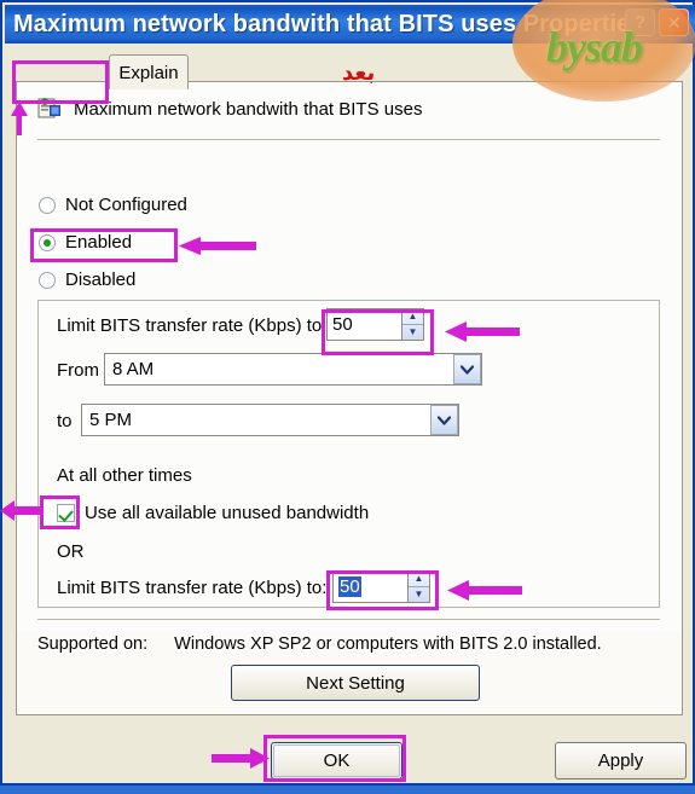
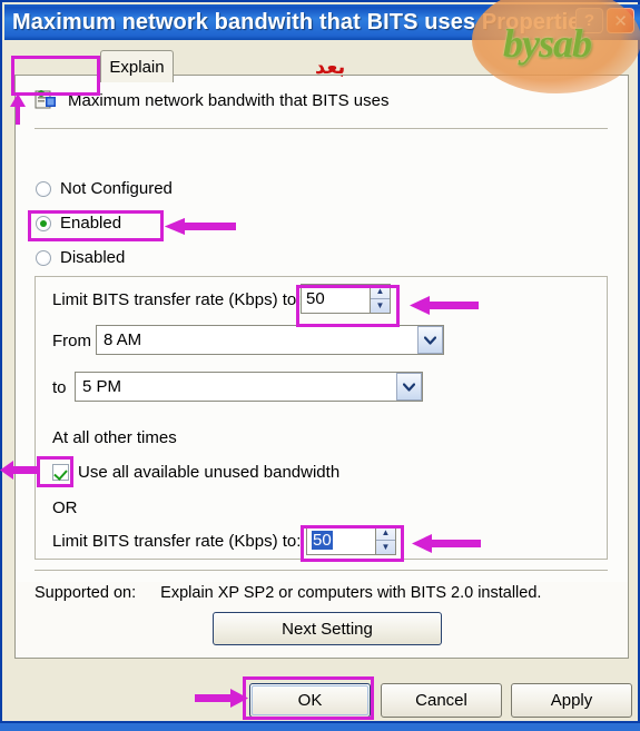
  Maximum network bandwith that BITS uses
  Explain
  Maximum network bandwith that BITS uses
  Not Configured
  Enabled
  Disabled
  Limit BITS transfer rate (Kbps) to:
  50
  ▲
  ▼
  From
  8 AM
  to
  5 PM
  At all other times
  Use all available unused bandwidth
  OR
  Limit BITS transfer rate (Kbps) to:
  50
  ▲
  ▼
- Supported on: Windows XP SP2 or computers with BITS 2.0 installed.
+ Supported on: Explain XP SP2 or computers with BITS 2.0 installed.
  Next Setting
  OK
+ Cancel
  Apply
  بعد
  bysab
